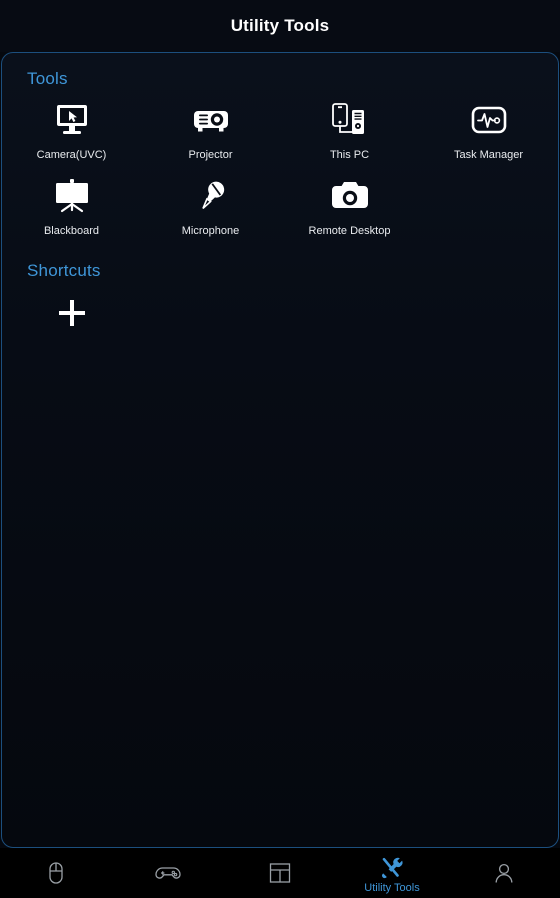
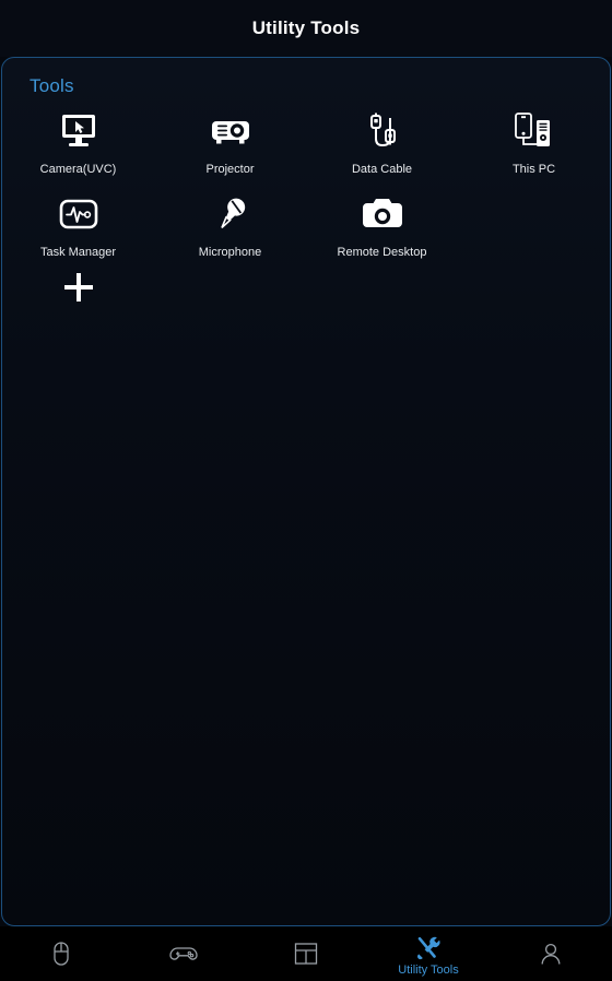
  Utility Tools
  Tools
  Camera(UVC)
  Projector
+ Data Cable
  This PC
  Task Manager
- Blackboard
  Microphone
  Remote Desktop
- Shortcuts
  Utility Tools
